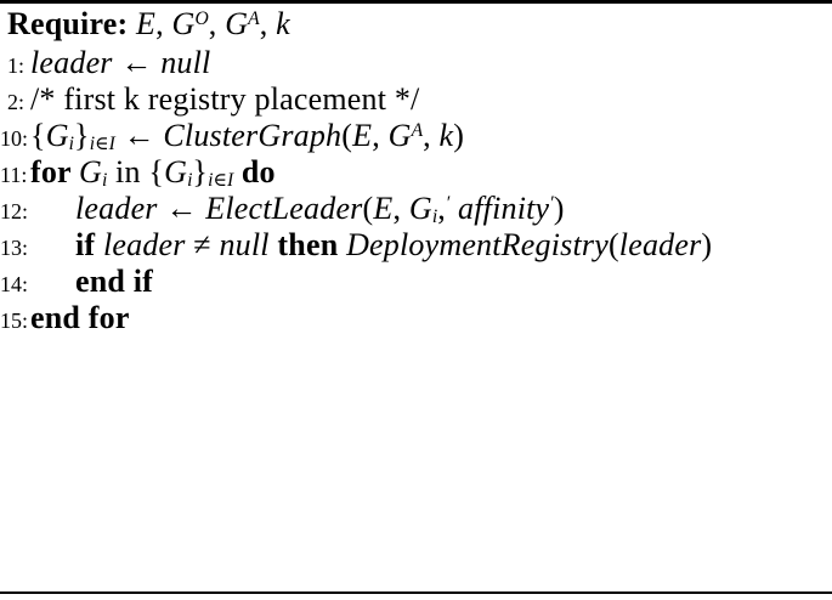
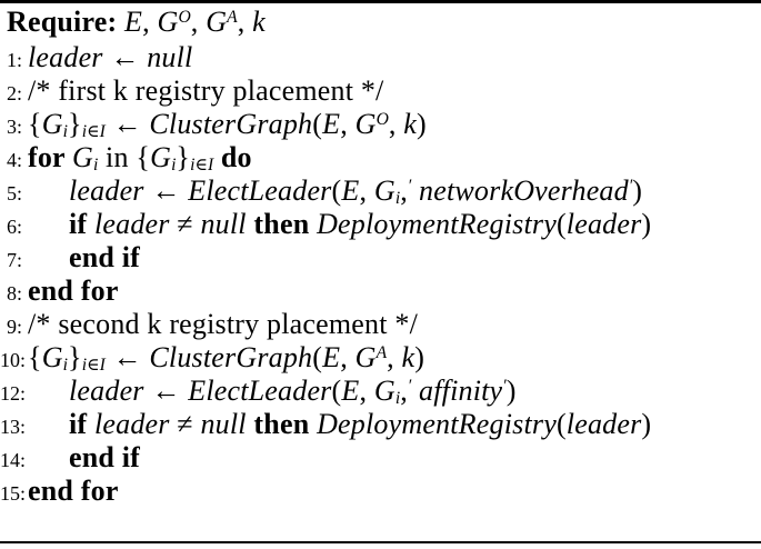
  Require: E, GO, GA, k
  1: leader ← null
  2: /* first k registry placement */
+ 3: {Gi}i∈I ← ClusterGraph(E, GO, k)
+ 4: for Gi in {Gi}i∈I do
+ 5: leader ← ElectLeader(E, Gi,′ networkOverhead′)
+ 6: if leader ≠ null then DeploymentRegistry(leader)
+ 7: end if
+ 8: end for
+ 9: /* second k registry placement */
  10 {Gi}i∈I ← ClusterGraph(E, GA, k)
- 11: for Gi in {Gi}i∈I do
  12 leader ← ElectLeader(E, Gi,′ affinity′)
  13 if leader ≠ null then DeploymentRegistry(leader)
  14 end if
  15 end for
